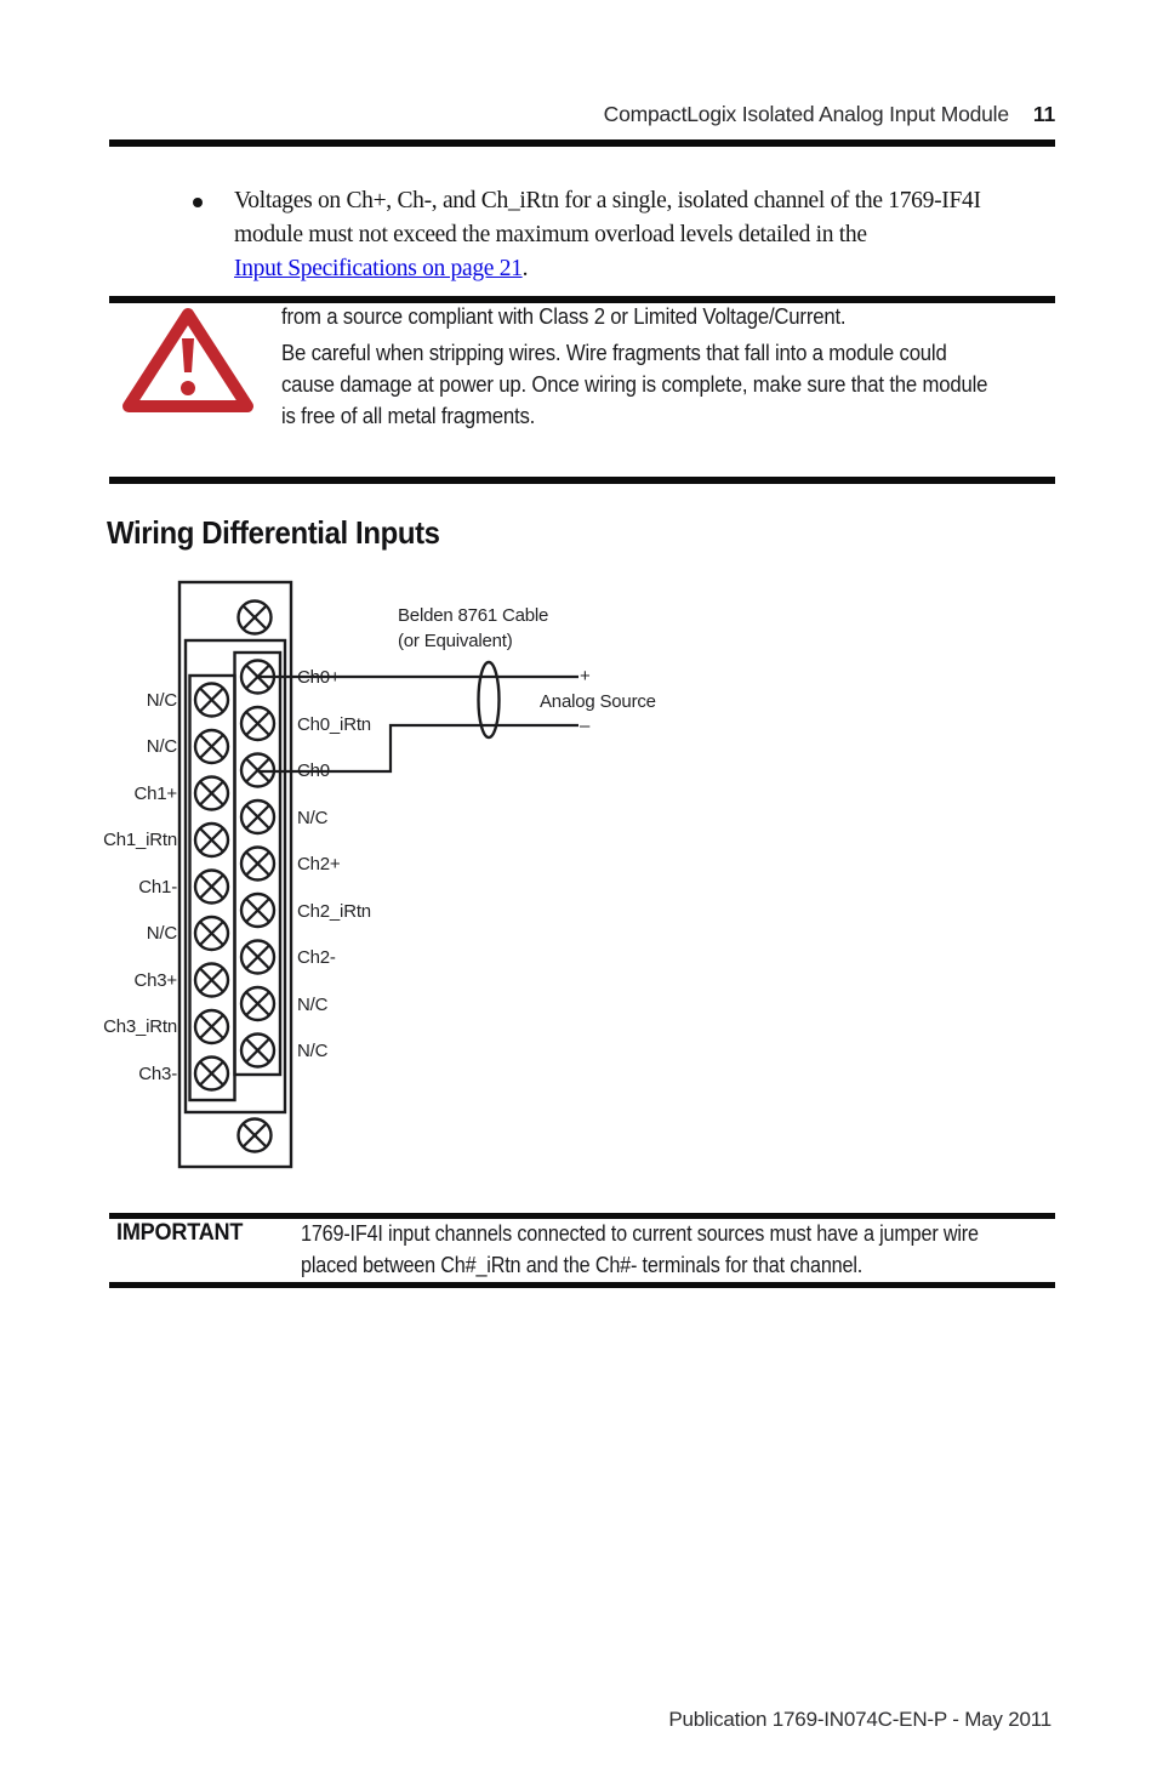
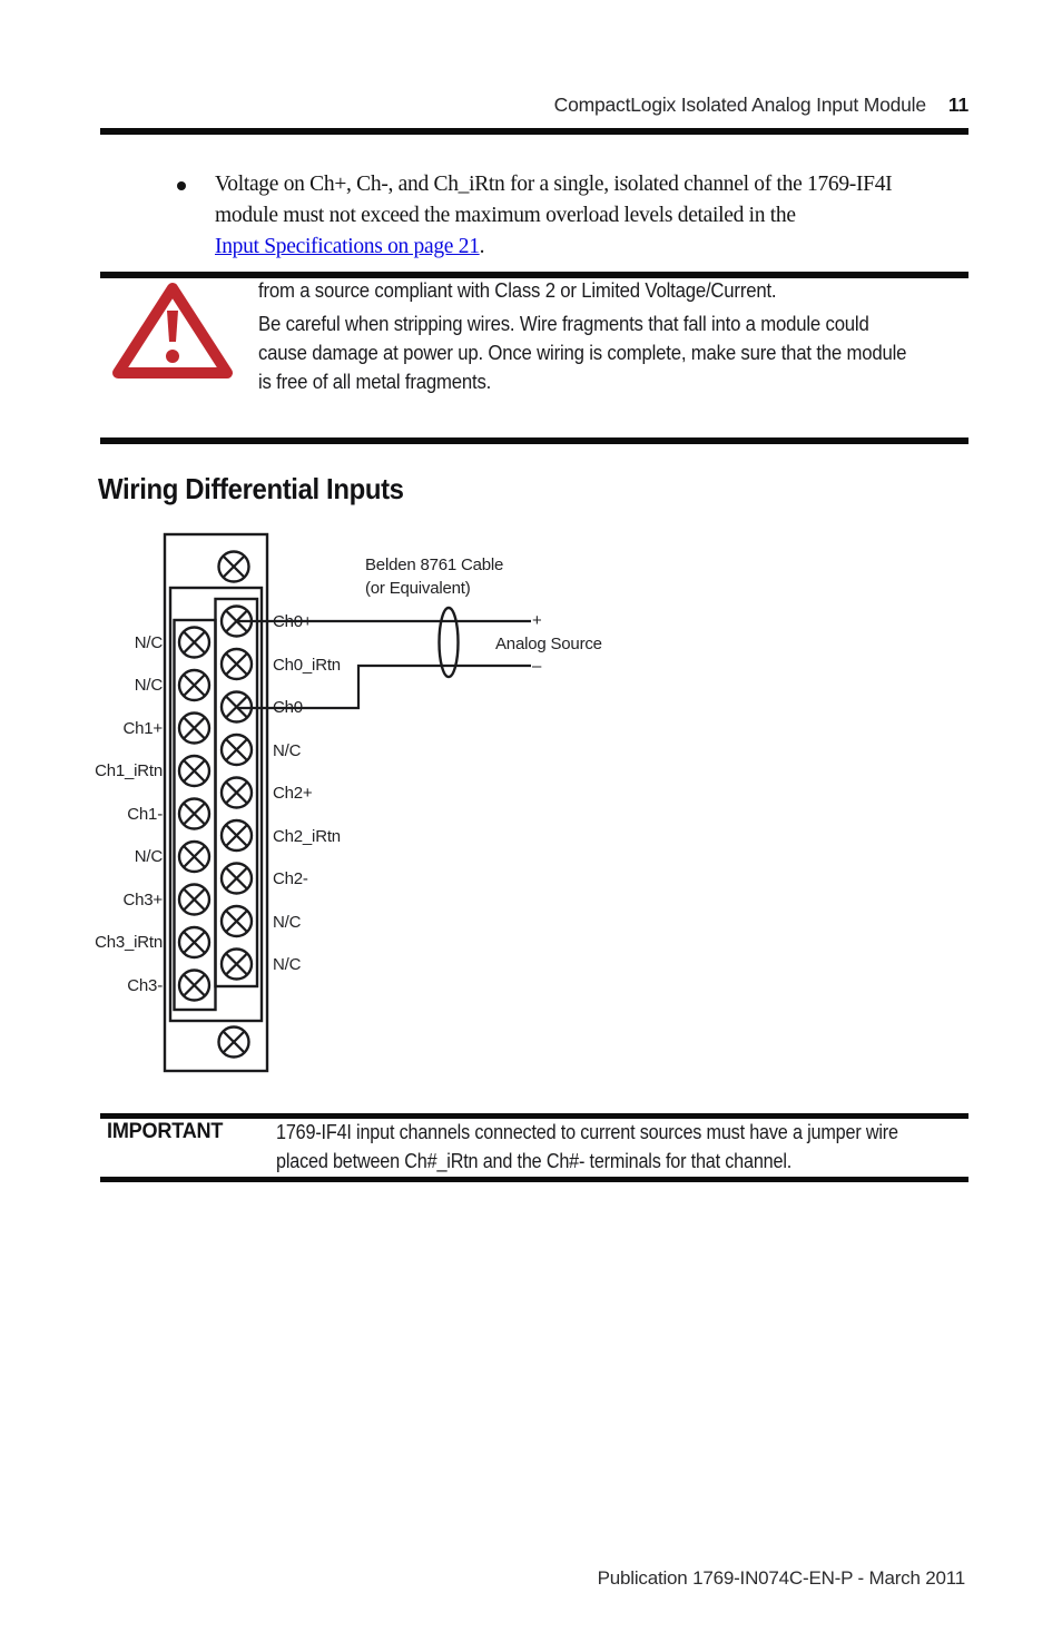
  CompactLogix Isolated Analog Input Module
  11
- Voltages on Ch+, Ch-, and Ch_iRtn for a single, isolated channel of the 1769-IF4I
+ Voltage on Ch+, Ch-, and Ch_iRtn for a single, isolated channel of the 1769-IF4I
  module must not exceed the maximum overload levels detailed in the
  Input Specifications on page 21.
  from a source compliant with Class 2 or Limited Voltage/Current.
  Be careful when stripping wires. Wire fragments that fall into a module could
  cause damage at power up. Once wiring is complete, make sure that the module
  is free of all metal fragments.
  Wiring Differential Inputs
  N/C
  N/C
  Ch1+
  Ch1_iRtn
  Ch1-
  N/C
  Ch3+
  Ch3_iRtn
  Ch3-
  Ch0_iRtn
  N/C
  Ch2+
  Ch2_iRtn
  Ch2-
  N/C
  N/C
  Belden 8761 Cable
  (or Equivalent)
  +
  Analog Source
  –
  IMPORTANT
  1769-IF4I input channels connected to current sources must have a jumper wire
  placed between Ch#_iRtn and the Ch#- terminals for that channel.
- Publication 1769-IN074C-EN-P - May 2011
+ Publication 1769-IN074C-EN-P - March 2011
